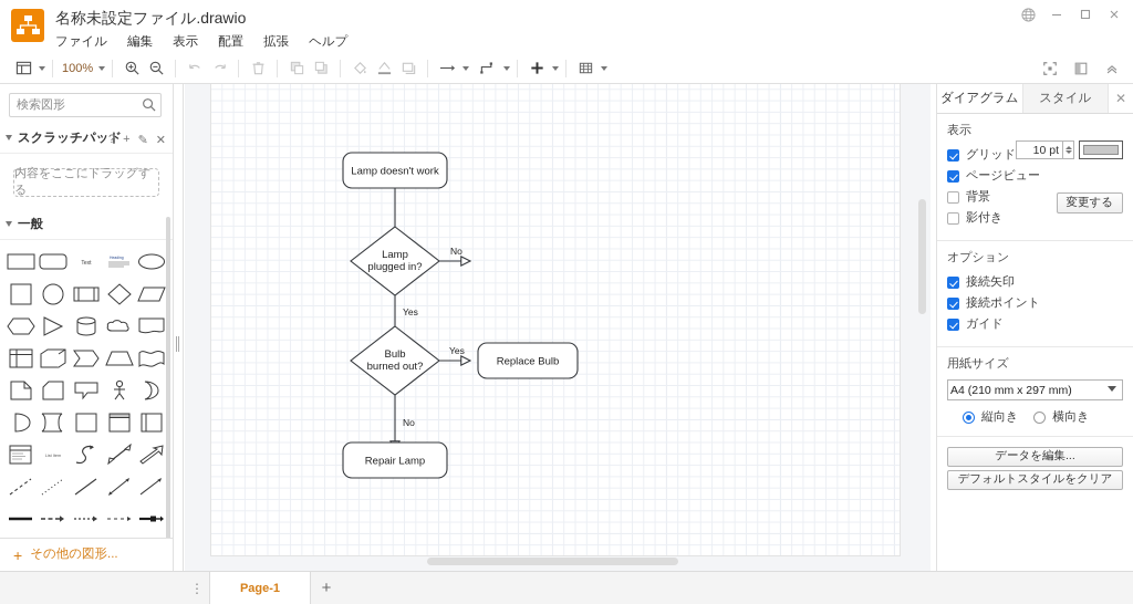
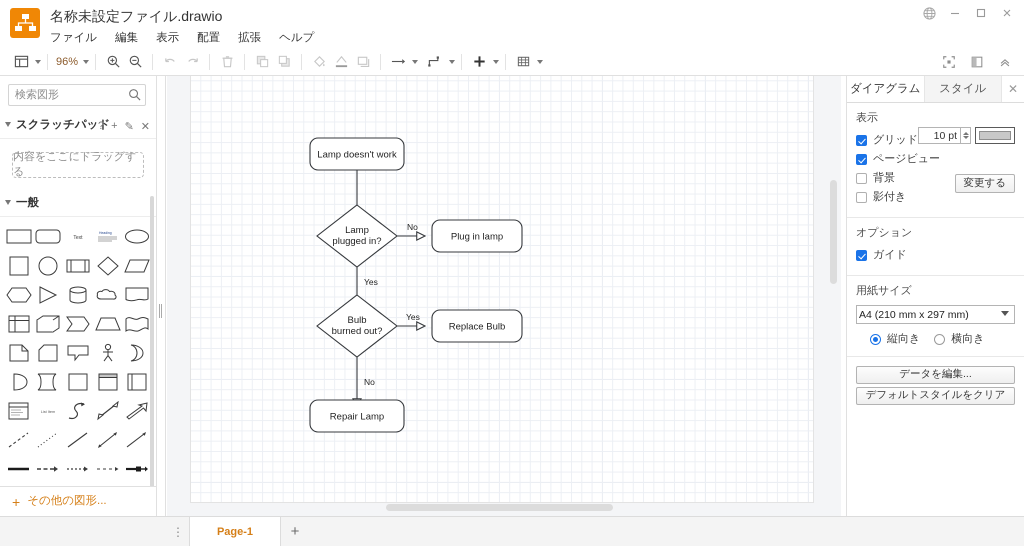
  名称未設定ファイル.drawio
  ファイル
  編集
  表示
  配置
  拡張
  ヘルプ
- 100%
+ 96%
  検索図形
  スクラッチパッド
  ?
  +
  ✎
  ✕
  内容をここにドラッグする
  一般
  +
  その他の図形...
  No
  Yes
  Yes
  No
  Lamp doesn't work
  Lamp
  plugged in?
+ Plug in lamp
  Bulb
  burned out?
  Replace Bulb
  Repair Lamp
  ダイアグラム
  スタイル
  ✕
  表示
  グリッド
  ページビュー
  背景
  影付き
  10 pt
  変更する
  オプション
- 接続矢印
- 接続ポイント
  ガイド
  用紙サイズ
  A4 (210 mm x 297 mm)
  縦向き
  横向き
  データを編集...
  デフォルトスタイルをクリア
  ⋮
  Page-1
  +
